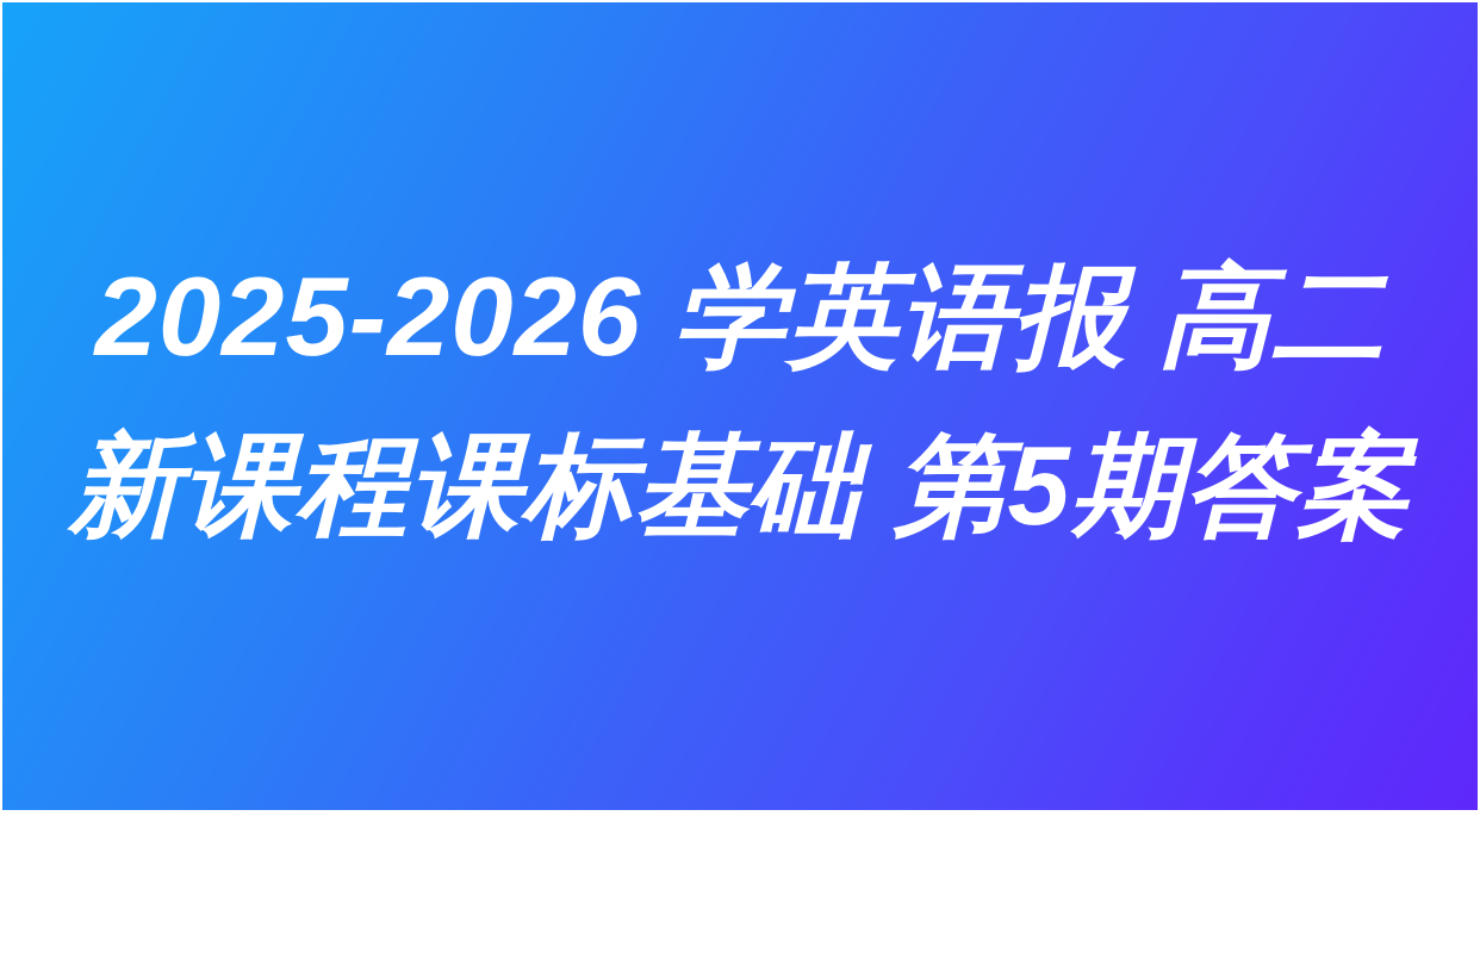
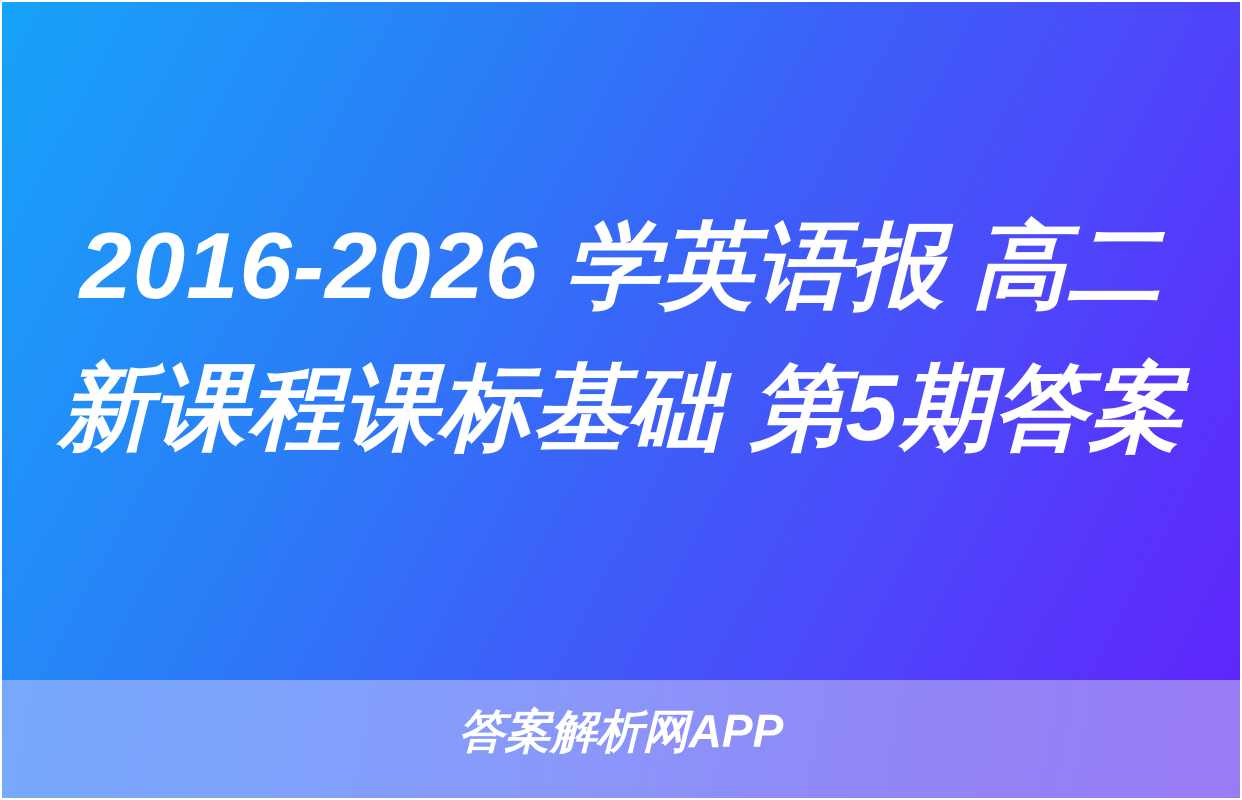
- 2025-2026 学英语报 高二 新课程课标基础 第5期答案
+ 2016-2026 学英语报 高二 新课程课标基础 第5期答案
+ 答案解析网APP
